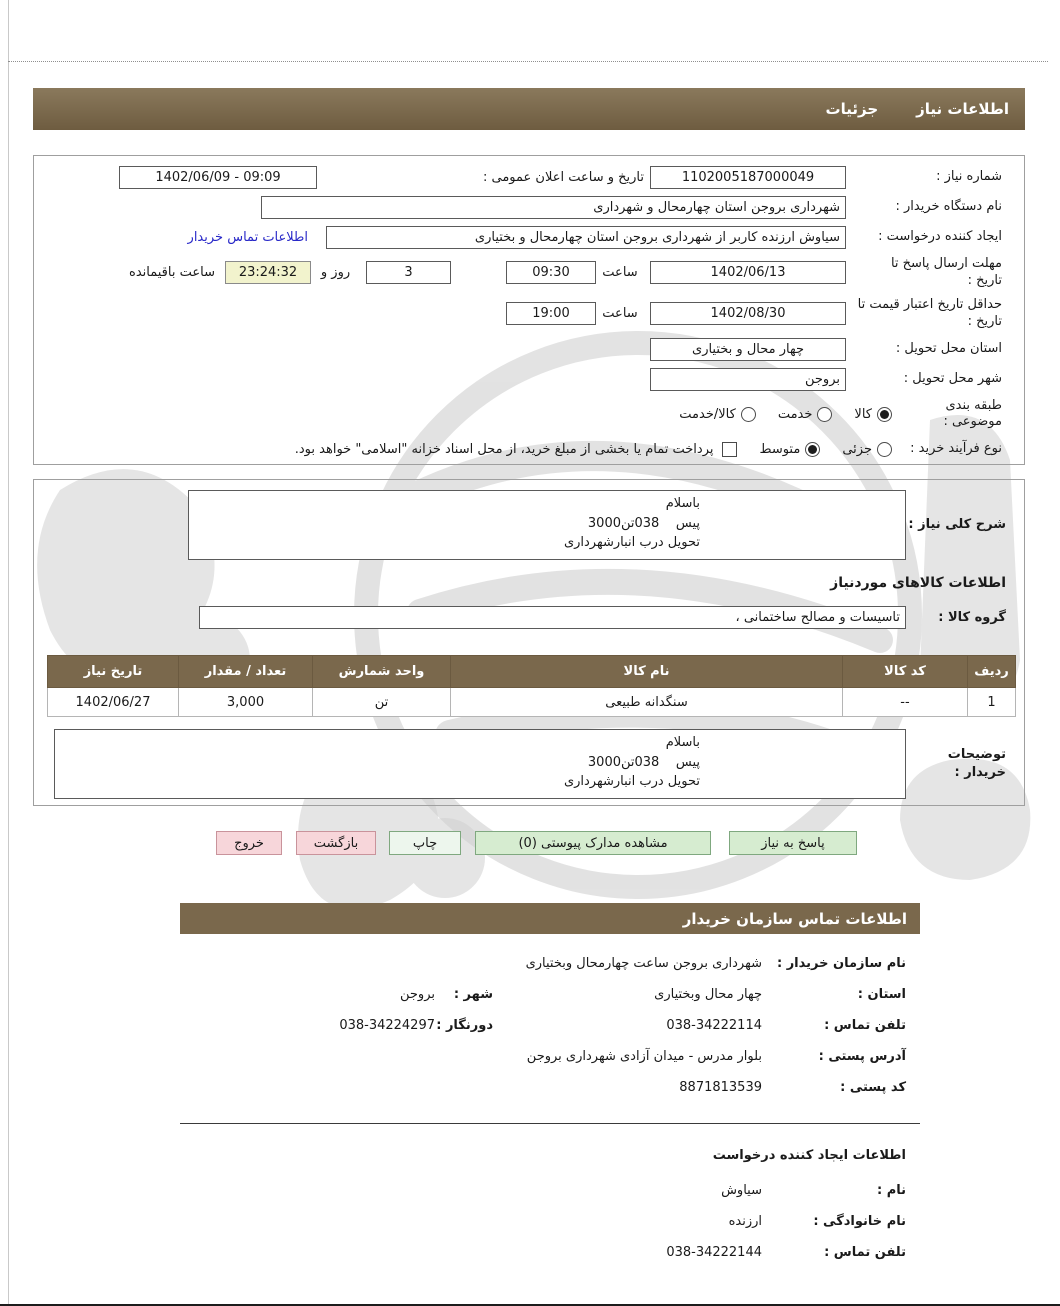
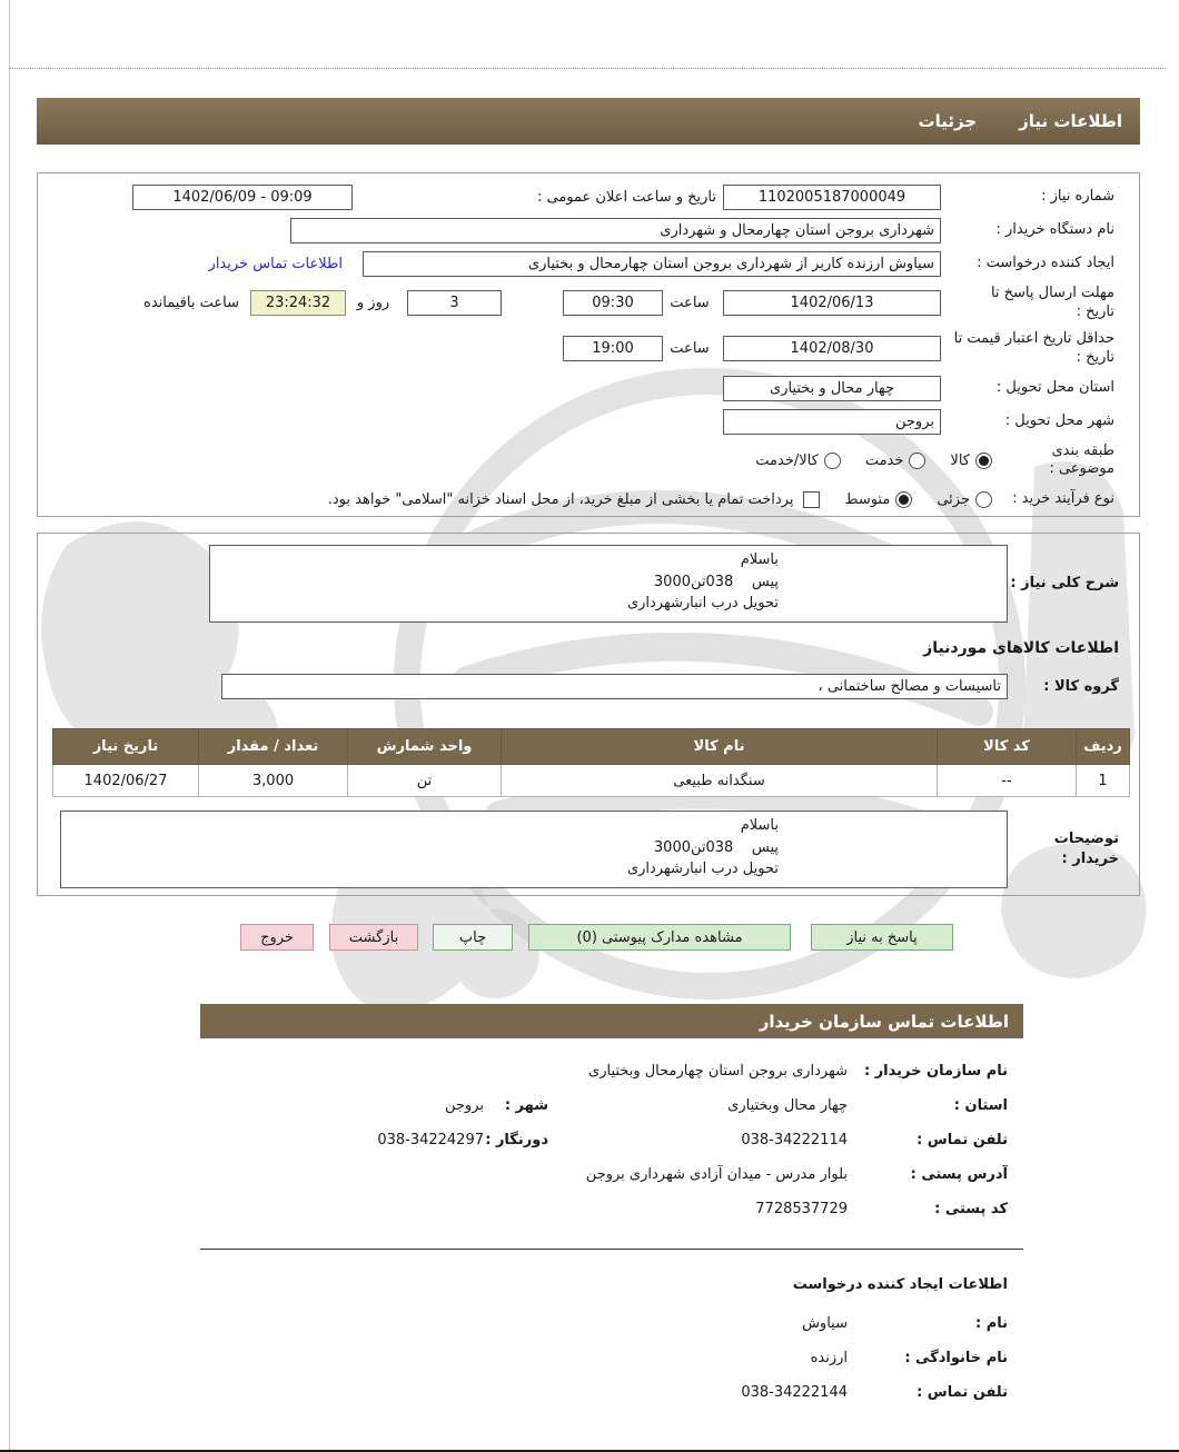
  اطلاعات نیاز
  جزئیات
  شماره نیاز :
  1102005187000049
  تاریخ و ساعت اعلان عمومی :
  1402/06/09 - 09:09
  نام دستگاه خریدار :
  شهرداری بروجن استان چهارمحال و شهرداری
  ایجاد کننده درخواست :
  سیاوش ارزنده کاربر از شهرداری بروجن استان چهارمحال و بختیاری
  اطلاعات تماس خریدار
  مهلت ارسال پاسخ تا
  تاریخ :
  1402/06/13
  ساعت
  09:30
  3
  روز و
  23:24:32
  ساعت باقیمانده
  حداقل تاریخ اعتبار قیمت تا
  تاریخ :
  1402/08/30
  ساعت
  19:00
  استان محل تحویل :
  چهار محال و بختیاری
  شهر محل تحویل :
  بروجن
  طبقه بندی موضوعی :
  کالا
  خدمت
  کالا/خدمت
  نوع فرآیند خرید :
  جزئی
  متوسط
  پرداخت تمام یا بخشی از مبلغ خرید، از محل اسناد خزانه "اسلامی" خواهد بود.
  شرح کلی نیاز :
  باسلام
  پیس 038تن3000
  تحویل درب انبارشهرداری
  اطلاعات کالاهای موردنیاز
  گروه کالا :
  تاسیسات و مصالح ساختمانی ،
  ردیف	کد کالا	نام کالا	واحد شمارش	تعداد / مقدار	تاریخ نیاز
  1	--	سنگدانه طبیعی	تن	3,000	1402/06/27
  توضیحات
  خریدار :
  باسلام
  پیس 038تن3000
  تحویل درب انبارشهرداری
  پاسخ به نیاز
  مشاهده مدارک پیوستی (0)
  چاپ
  بازگشت
  خروج
  اطلاعات تماس سازمان خریدار
  نام سازمان خریدار :
- شهرداری بروجن ساعت چهارمحال وبختیاری
+ شهرداری بروجن استان چهارمحال وبختیاری
  استان :
  چهار محال وبختیاری
  شهر :
  بروجن
  تلفن تماس :
  038-34222114
  دورنگار :
  038-34224297
  آدرس پستی :
  بلوار مدرس - میدان آزادی شهرداری بروجن
  کد پستی :
- 8871813539
+ 7728537729
  اطلاعات ایجاد کننده درخواست
  نام :
  سیاوش
  نام خانوادگی :
  ارزنده
  تلفن تماس :
  038-34222144
